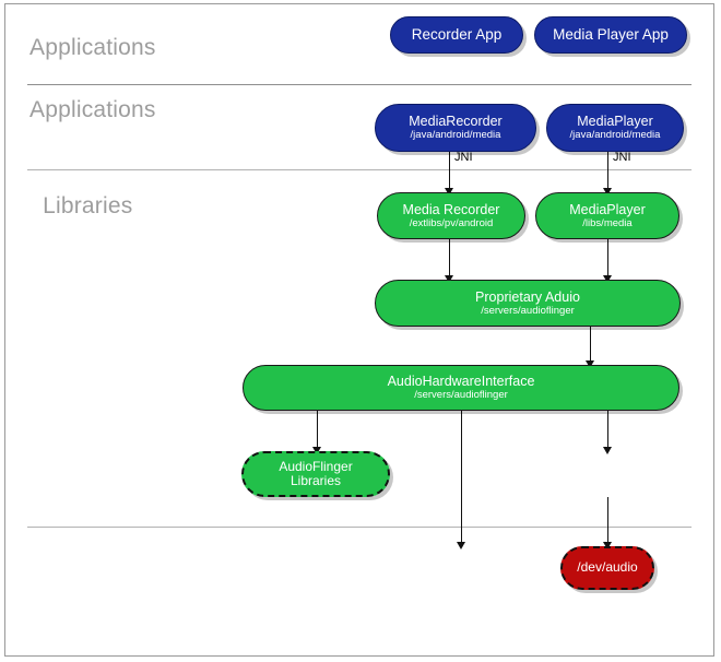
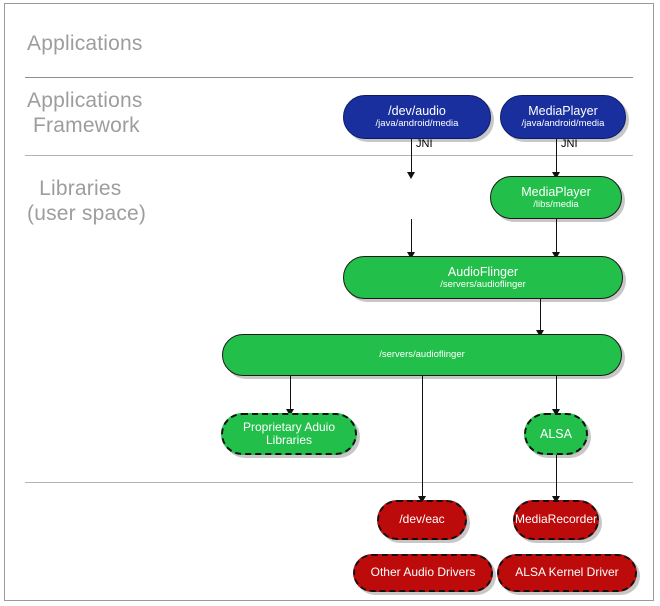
  Applications
  Applications
+ Framework
  Libraries
+ (user space)
  JNI
  JNI
- Recorder App
- Media Player App
- MediaRecorder
+ /dev/audio
  /java/android/media
  MediaPlayer
  /java/android/media
- Media Recorder
- /extlibs/pv/android
  MediaPlayer
  /libs/media
- Proprietary Aduio
+ AudioFlinger
  /servers/audioflinger
- AudioHardwareInterface
  /servers/audioflinger
- AudioFlinger
+ Proprietary Aduio
  Libraries
+ ALSA
+ /dev/eac
- /dev/audio
+ MediaRecorder
+ Other Audio Drivers
+ ALSA Kernel Driver
